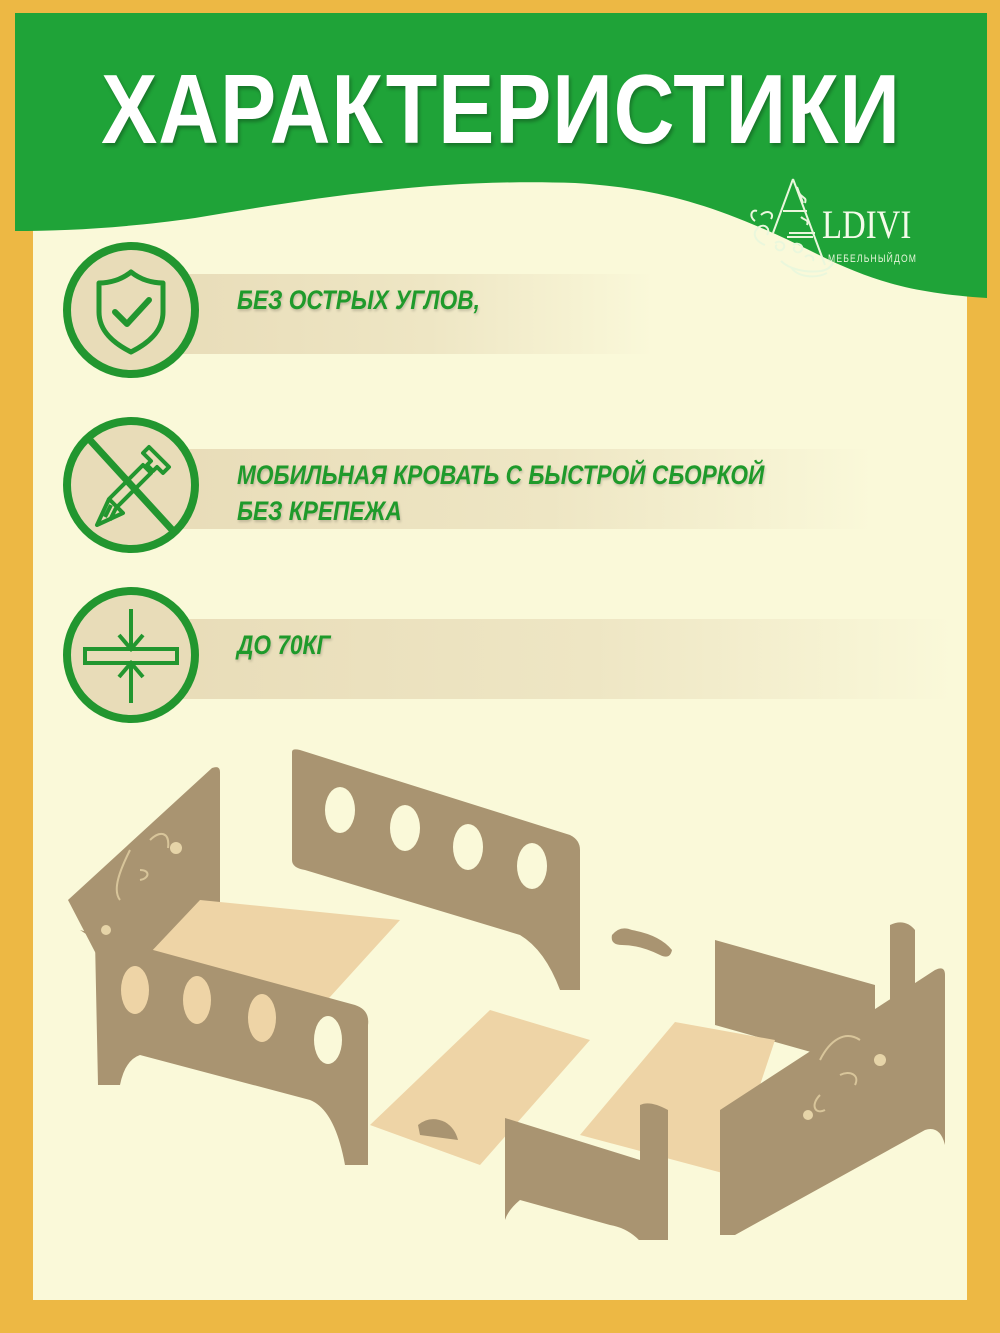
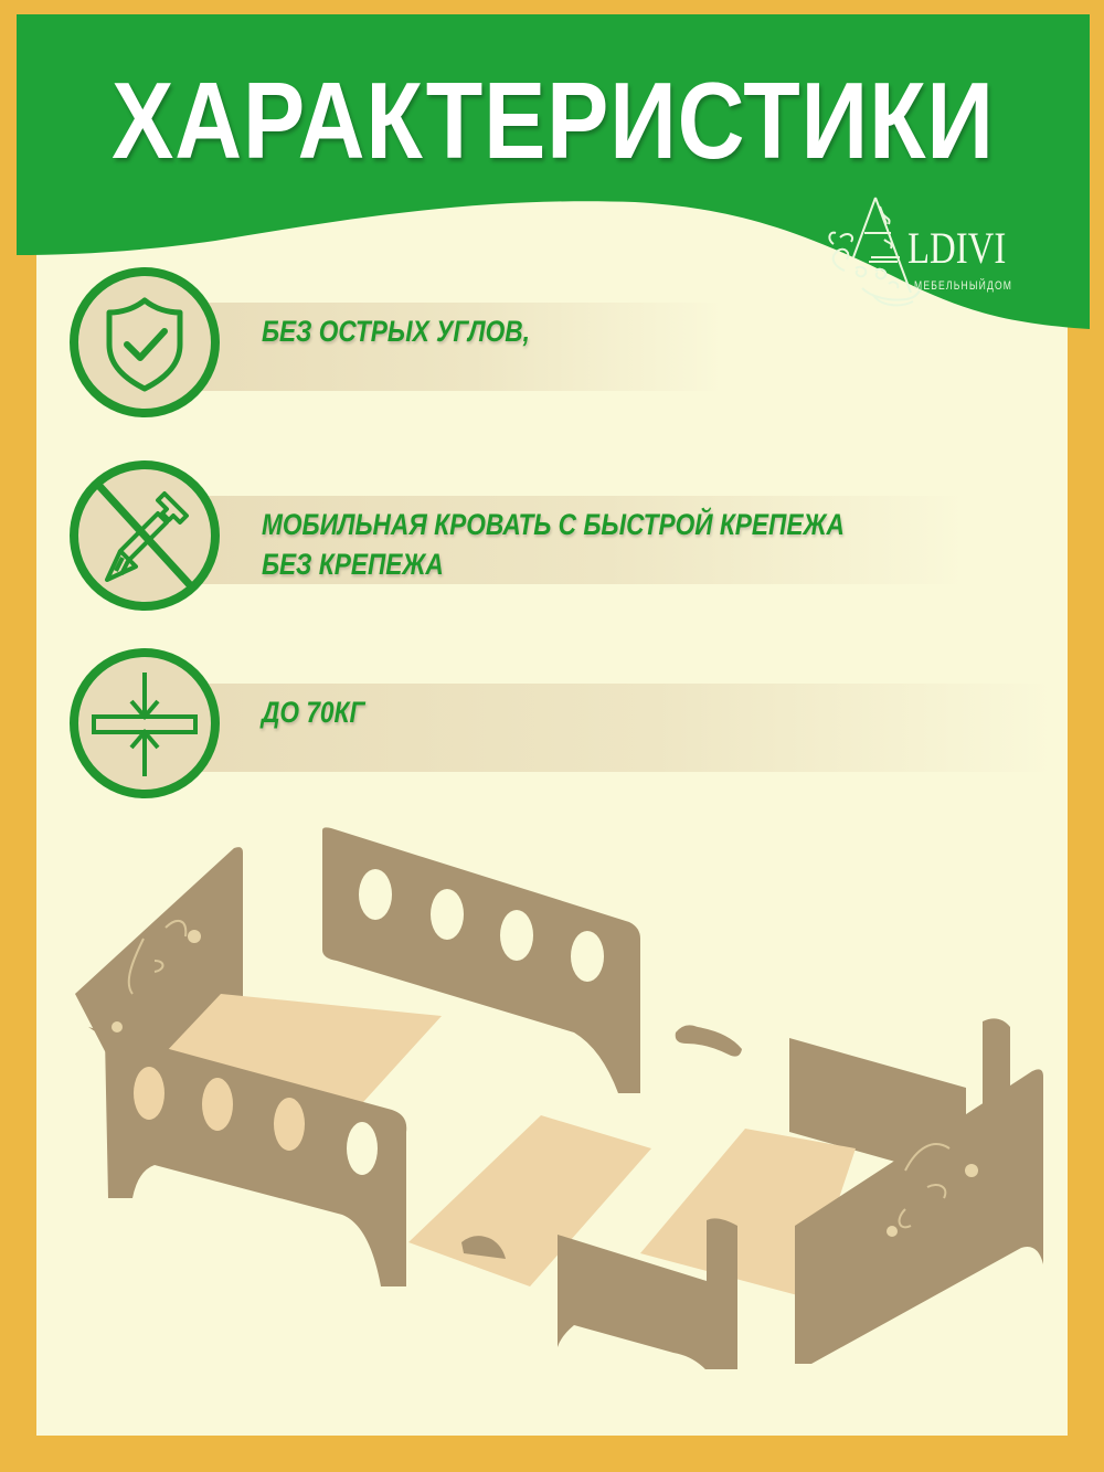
  ХАРАКТЕРИСТИКИ
  LDIVI
  МЕБЕЛЬНЫЙДОМ
  БЕЗ ОСТРЫХ УГЛОВ,
- МОБИЛЬНАЯ КРОВАТЬ С БЫСТРОЙ СБОРКОЙ
+ МОБИЛЬНАЯ КРОВАТЬ С БЫСТРОЙ КРЕПЕЖА
  БЕЗ КРЕПЕЖА
  ДО 70КГ
